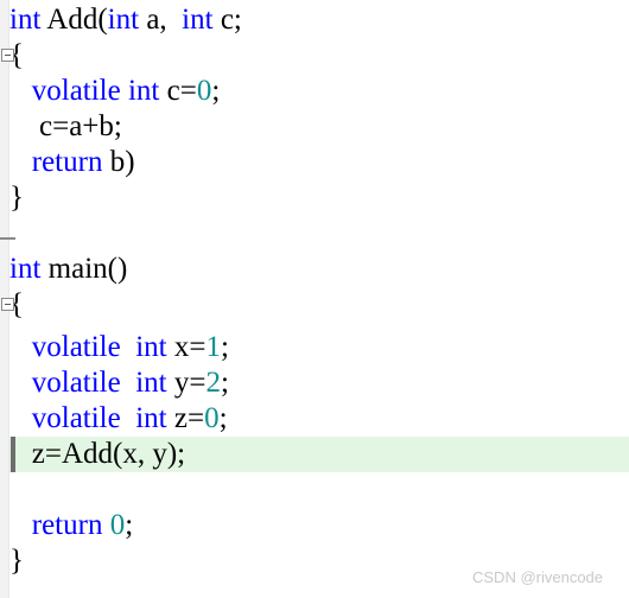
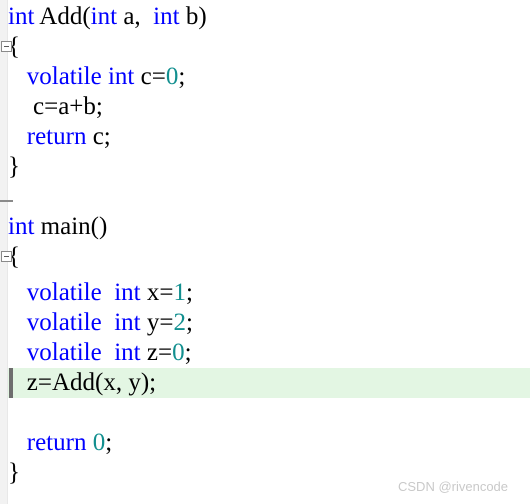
- int Add(int a, int c;
+ int Add(int a, int b)
  {
  volatile int c=0;
  c=a+b;
- return b)
+ return c;
  }
  int main()
  {
  volatile int x=1;
  volatile int y=2;
  volatile int z=0;
  z=Add(x, y);
  return 0;
  }
  CSDN @rivencode
